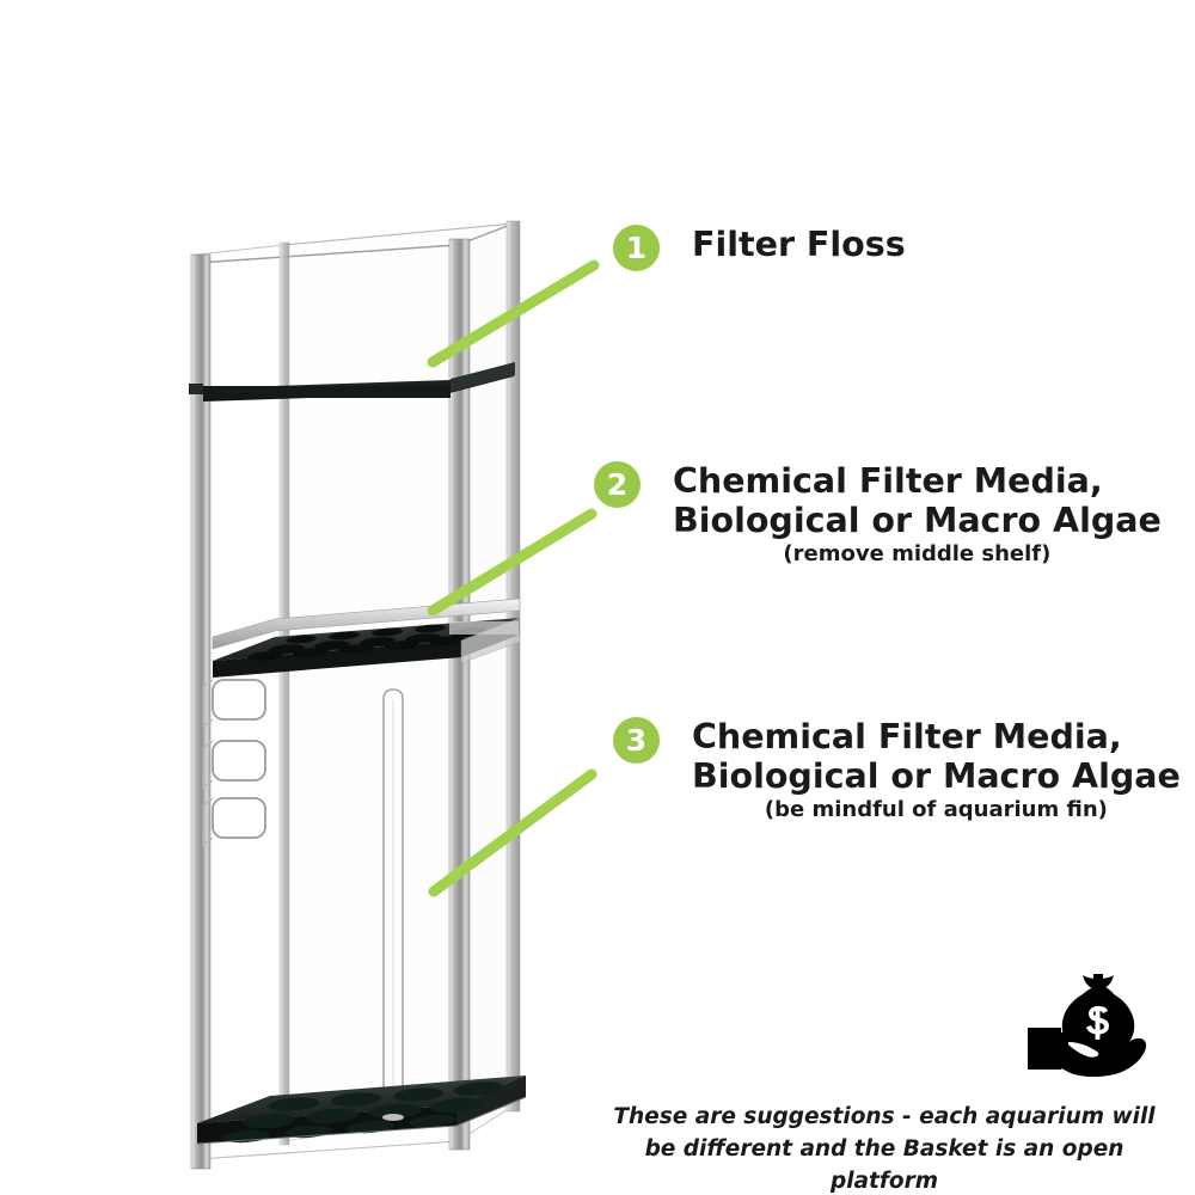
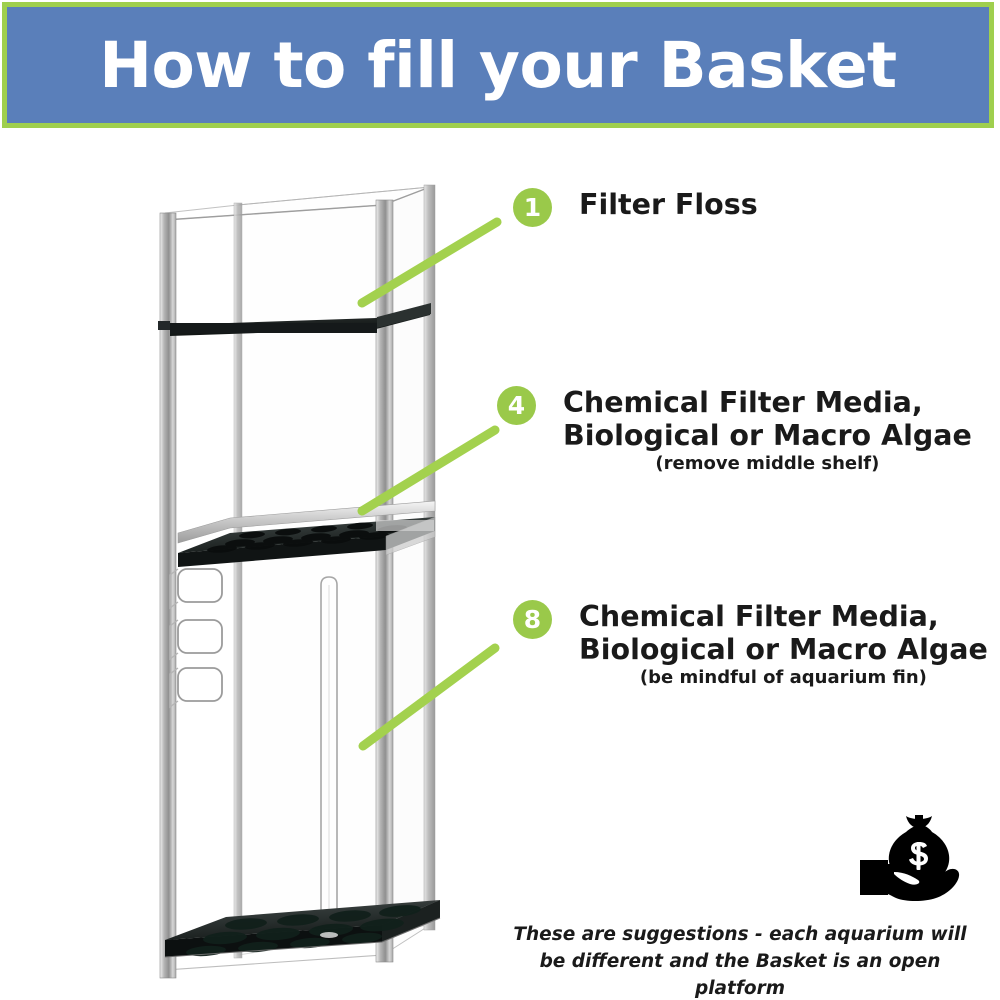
+ How to fill your Basket
  1
  Filter Floss
- 2
+ 4
  Chemical Filter Media,
  Biological or Macro Algae
  (remove middle shelf)
- 3
+ 8
  Chemical Filter Media,
  Biological or Macro Algae
  (be mindful of aquarium fin)
  These are suggestions - each aquarium will be different and the Basket is an open platform
